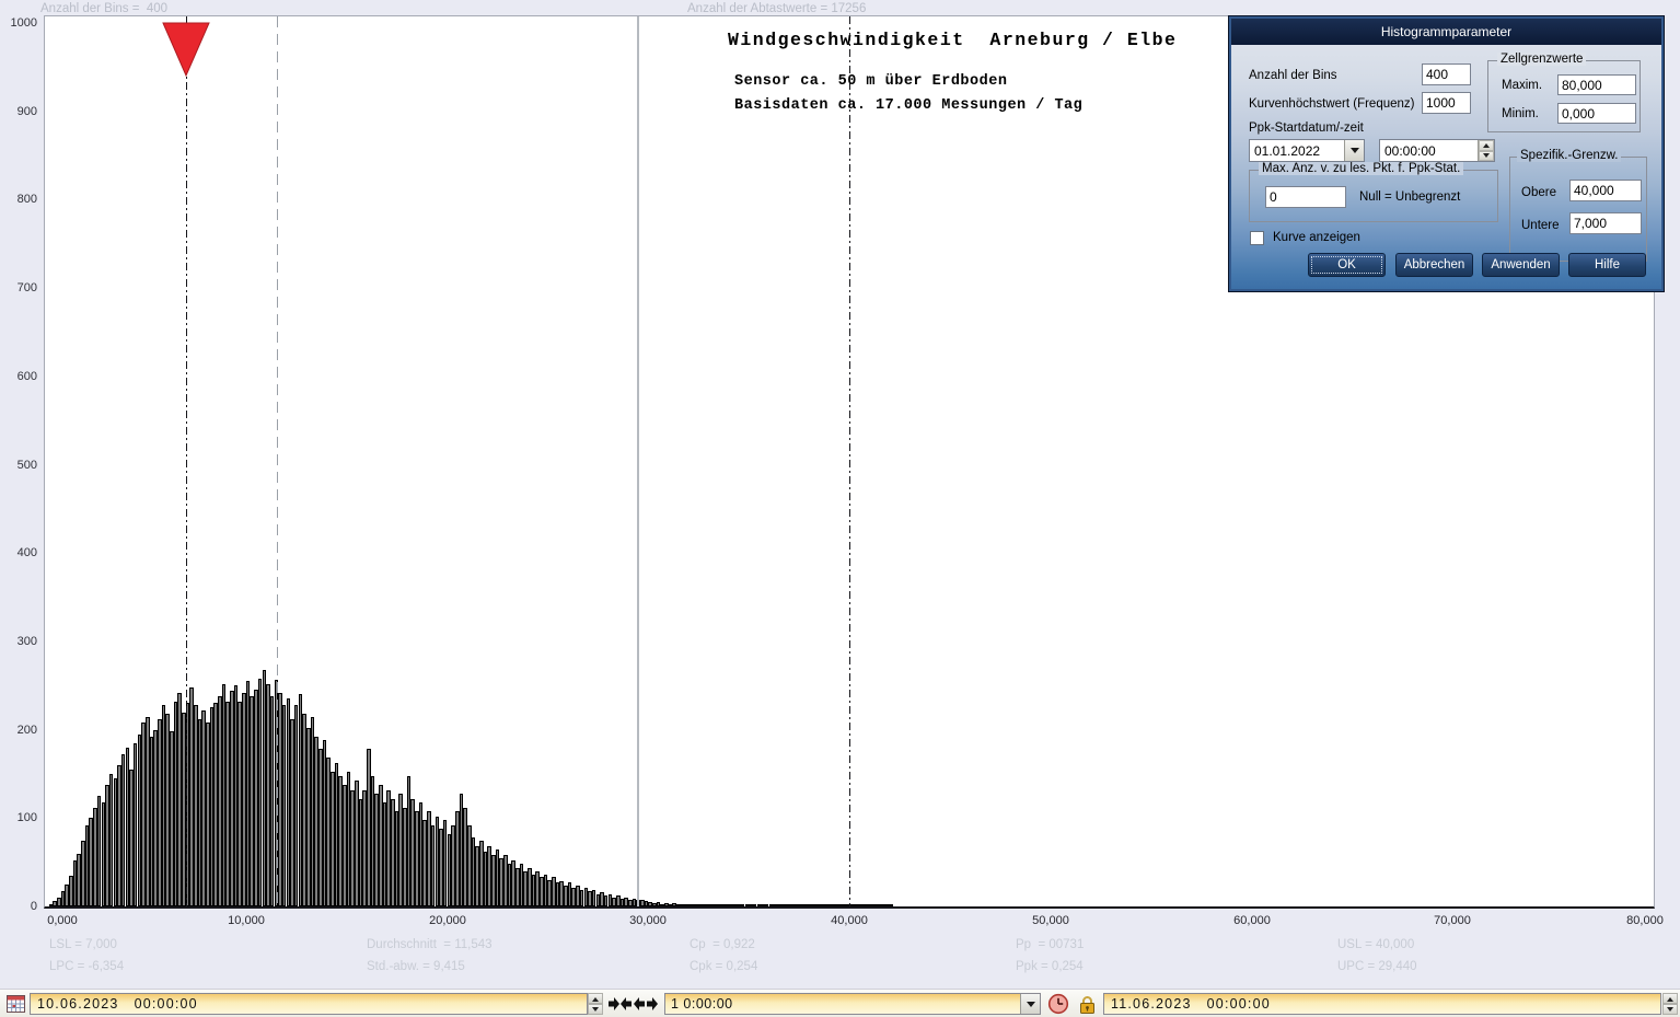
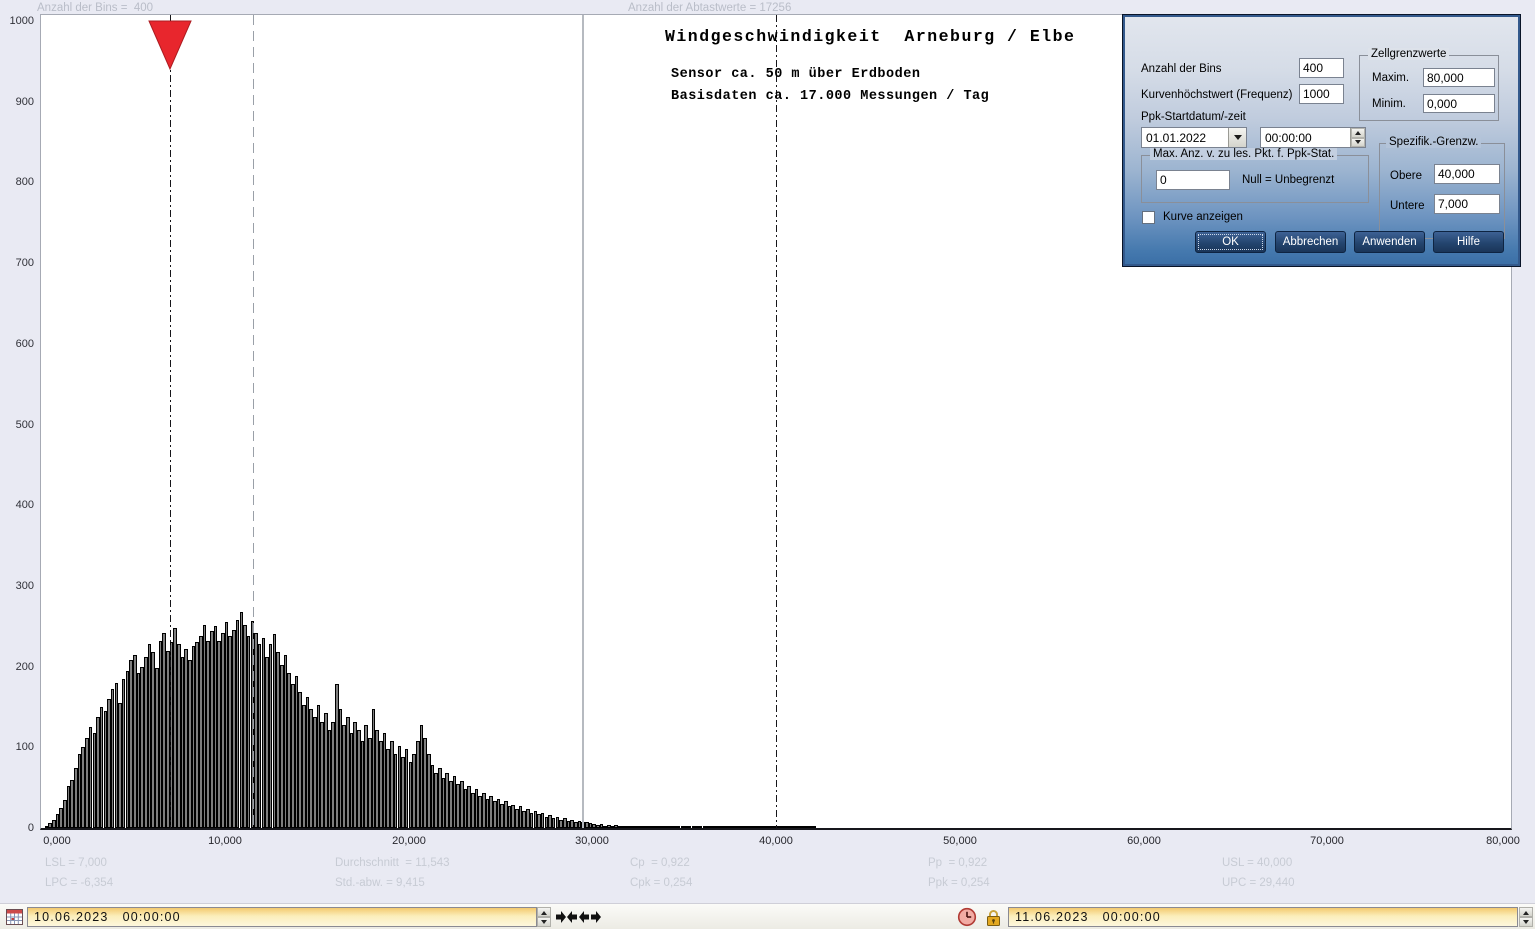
  Anzahl der Bins = 400
  Anzahl der Abtastwerte = 17256
  0
  100
  200
  300
  400
  500
  600
  700
  800
  900
  1000
  Windgeschwindigkeit Arneburg / Elbe
  Sensor ca. 50 m über Erdboden
  Basisdaten ca. 17.000 Messungen / Tag
  0,000
  10,000
  20,000
  30,000
  40,000
  50,000
  60,000
  70,000
  80,000
  LSL = 7,000
  Durchschnitt = 11,543
  Cp = 0,922
- Pp = 00731
+ Pp = 0,922
  USL = 40,000
  LPC = -6,354
  Std.-abw. = 9,415
  Cpk = 0,254
  Ppk = 0,254
  UPC = 29,440
- Histogrammparameter
  Anzahl der Bins
  400
  Kurvenhöchstwert (Frequenz)
  1000
  Ppk-Startdatum/-zeit
  01.01.2022
  00:00:00
  Zellgrenzwerte
  Maxim.
  80,000
  Minim.
  0,000
  Max. Anz. v. zu les. Pkt. f. Ppk-Stat.
  0
  Null = Unbegrenzt
  Spezifik.-Grenzw.
  Obere
  40,000
  Untere
  7,000
  Kurve anzeigen
  OK
  Abbrechen
  Anwenden
  Hilfe
  10.06.2023 00:00:00
- 1 0:00:00
  11.06.2023 00:00:00
